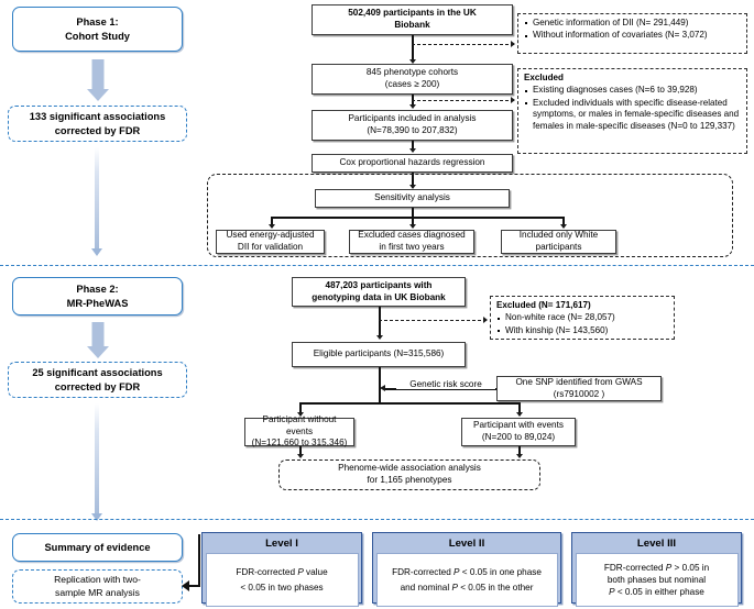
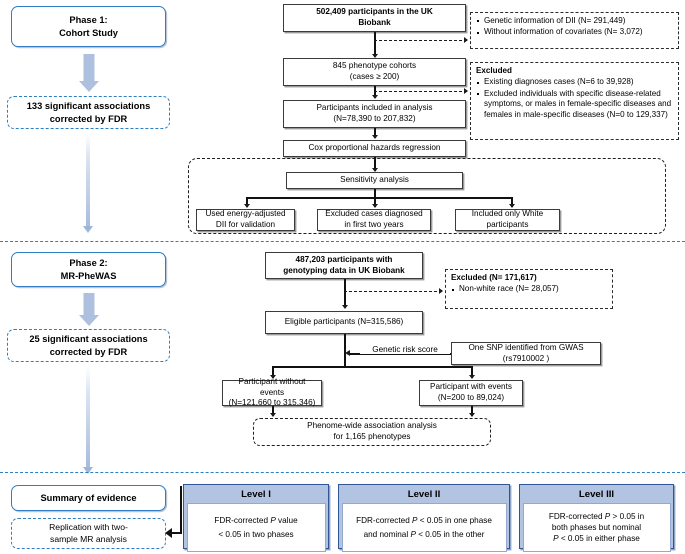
  Phase 1:
  Cohort Study
  133 significant associations
  corrected by FDR
  502,409 participants in the UK
  Biobank
  Genetic information of DII (N= 291,449)
  Without information of covariates (N= 3,072)
  845 phenotype cohorts
  (cases ≥ 200)
  Excluded
  Existing diagnoses cases (N=6 to 39,928)
  Excluded individuals with specific disease-related symptoms, or males in female-specific diseases and females in male-specific diseases (N=0 to 129,337)
  Participants included in analysis
  (N=78,390 to 207,832)
  Cox proportional hazards regression
  Sensitivity analysis
  Used energy-adjusted
  DII for validation
  Excluded cases diagnosed
  in first two years
  Included only White
  participants
  Phase 2:
  MR-PheWAS
  25 significant associations
  corrected by FDR
  487,203 participants with
  genotyping data in UK Biobank
  Excluded (N= 171,617)
  Non-white race (N= 28,057)
- With kinship (N= 143,560)
  Eligible participants (N=315,586)
  One SNP identified from GWAS
  (rs7910002 )
  Genetic risk score
  Participant without events
  (N=121,660 to 315,346)
  Participant with events
  (N=200 to 89,024)
  Phenome-wide association analysis
  for 1,165 phenotypes
  Summary of evidence
  Replication with two-
  sample MR analysis
  Level I
  FDR-corrected P value
  < 0.05 in two phases
  Level II
  FDR-corrected P < 0.05 in one phase
  and nominal P < 0.05 in the other
  Level III
  FDR-corrected P > 0.05 in
  both phases but nominal
  P < 0.05 in either phase
